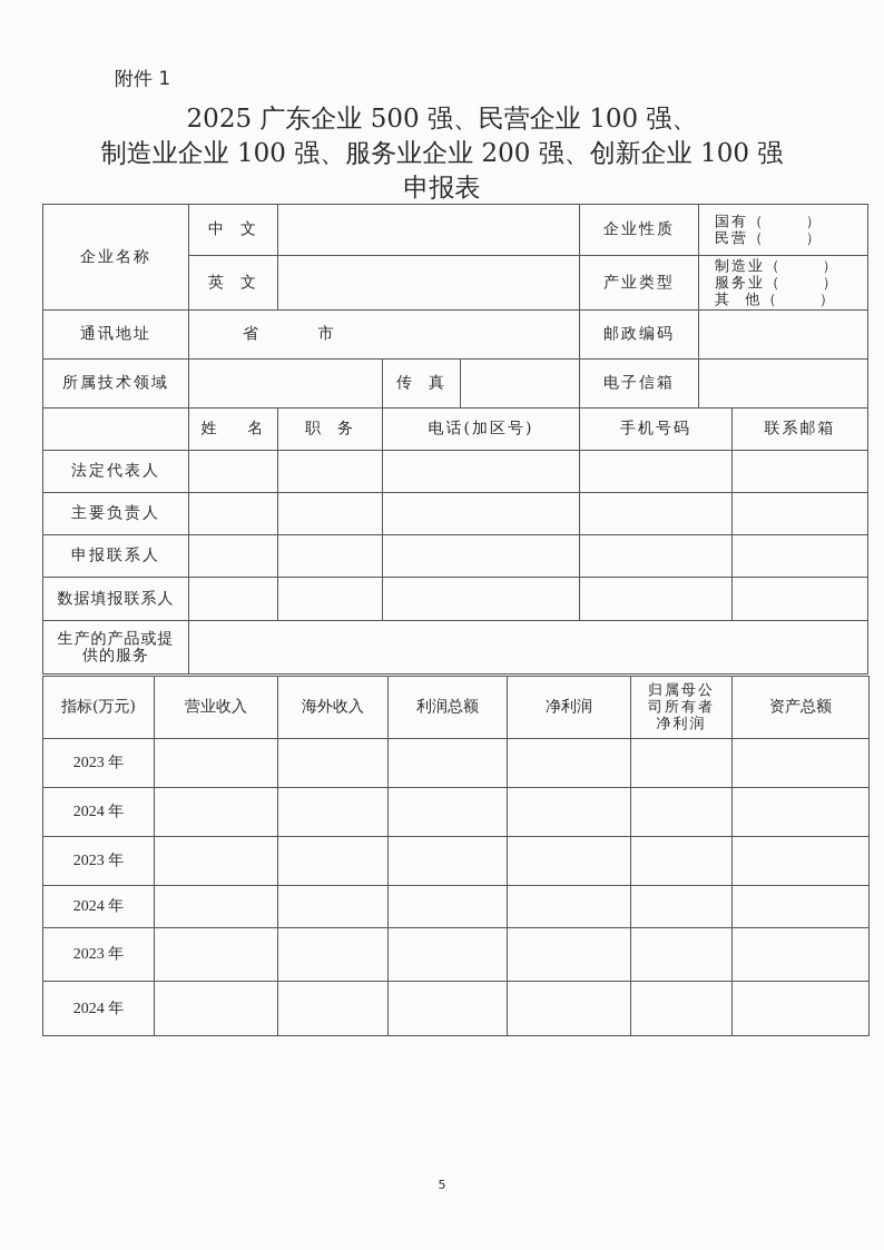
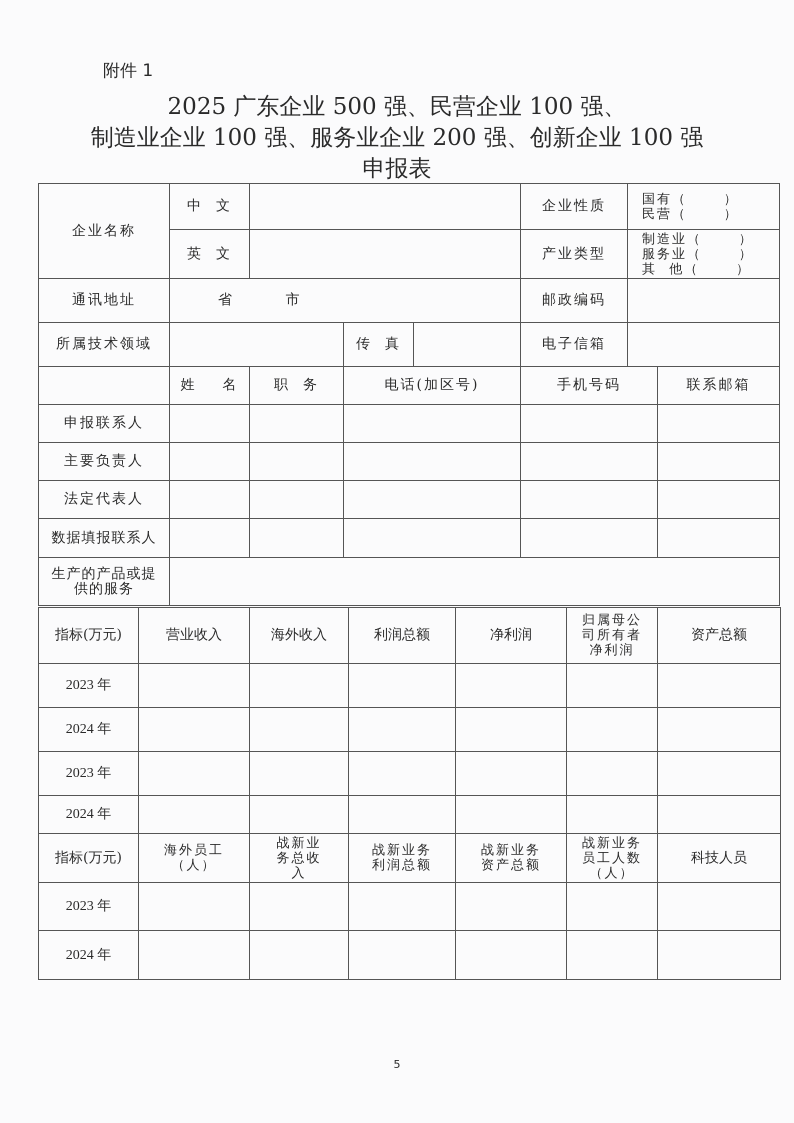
  附件 1
  2025 广东企业 500 强、民营企业 100 强、
  制造业企业 100 强、服务业企业 200 强、创新企业 100 强
  申报表
  企业名称	中 文		企业性质	国有（ ） 民营（ ）
  英 文		产业类型	制造业（ ） 服务业（ ） 其 他（ ）
  通讯地址	省 市	邮政编码
  所属技术领域		传 真		电子信箱
  	姓 名	职 务	电话(加区号)	手机号码	联系邮箱
- 法定代表人
+ 申报联系人
  主要负责人
- 申报联系人
+ 法定代表人
  数据填报联系人
  生产的产品或提供的服务
  指标(万元)	营业收入	海外收入	利润总额	净利润	归属母公司所有者净利润	资产总额
  2023 年
  2024 年
  2023 年
  2024 年
+ 指标(万元)	海外员工（人）	战新业务总收入	战新业务利润总额	战新业务资产总额	战新业务员工人数（人）	科技人员
  2023 年
  2024 年
  5
